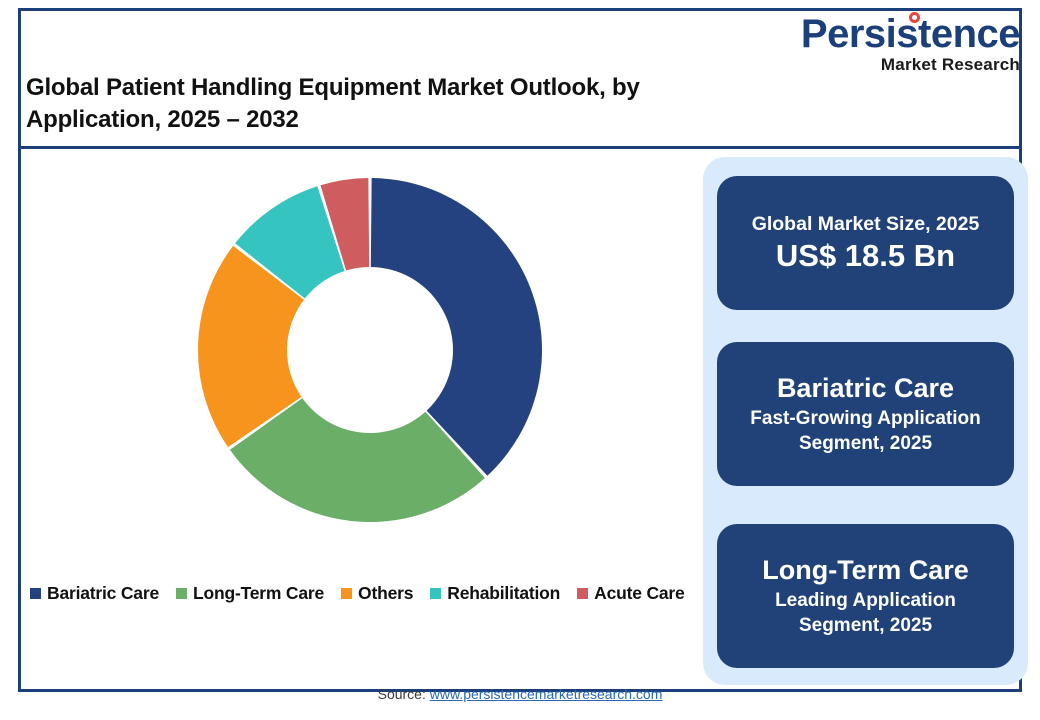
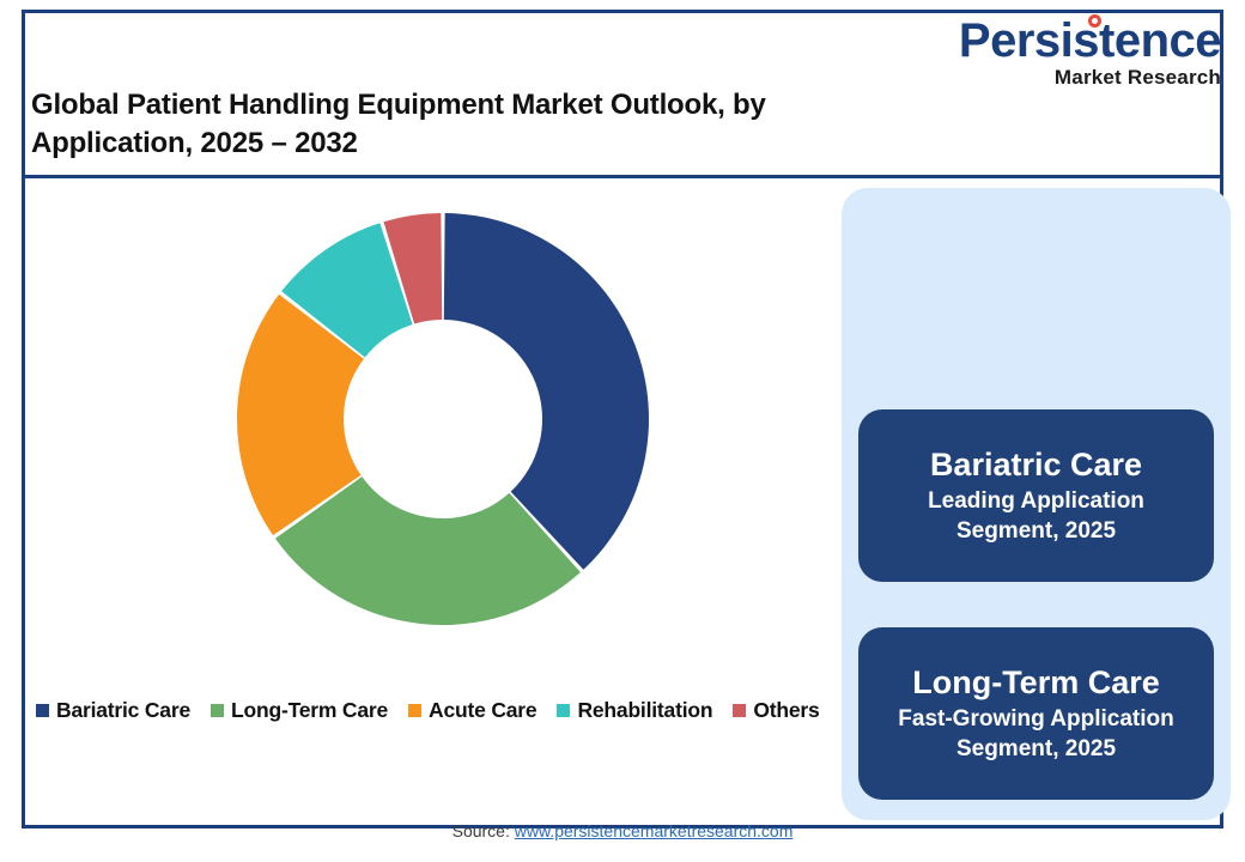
  Persistence
  Market Research
  Global Patient Handling Equipment Market Outlook, by Application, 2025 – 2032
  Bariatric Care
  Long-Term Care
- Others
+ Acute Care
  Rehabilitation
- Acute Care
+ Others
- Global Market Size, 2025
- US$ 18.5 Bn
  Bariatric Care
- Fast-Growing Application
+ Leading Application
  Segment, 2025
  Long-Term Care
- Leading Application
+ Fast-Growing Application
  Segment, 2025
  Source: www.persistencemarketresearch.com
